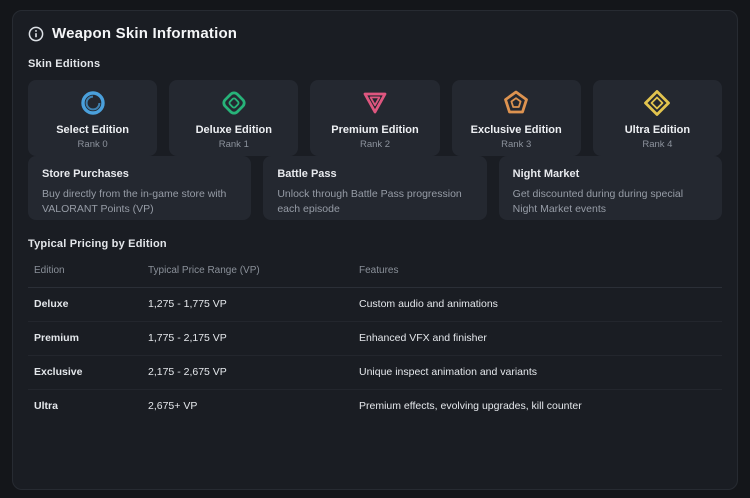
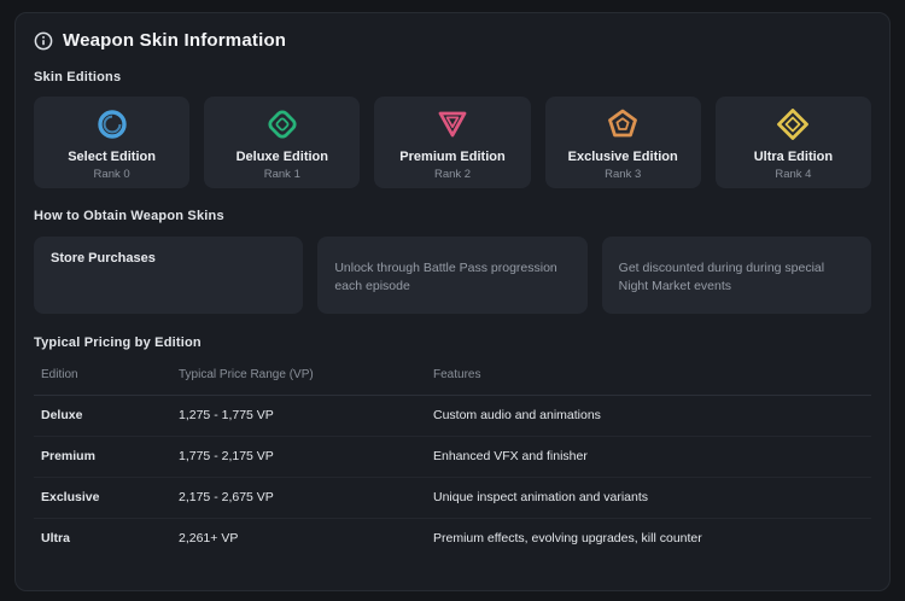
  Weapon Skin Information
  Skin Editions
  Select Edition
  Rank 0
  Deluxe Edition
  Rank 1
  Premium Edition
  Rank 2
  Exclusive Edition
  Rank 3
  Ultra Edition
  Rank 4
+ How to Obtain Weapon Skins
  Store Purchases
- Buy directly from the in-game store with VALORANT Points (VP)
- Battle Pass
  Unlock through Battle Pass progression each episode
- Night Market
  Get discounted during during special Night Market events
  Typical Pricing by Edition
  Edition	Typical Price Range (VP)	Features
  Deluxe	1,275 - 1,775 VP	Custom audio and animations
  Premium	1,775 - 2,175 VP	Enhanced VFX and finisher
  Exclusive	2,175 - 2,675 VP	Unique inspect animation and variants
- Ultra	2,675+ VP	Premium effects, evolving upgrades, kill counter
+ Ultra	2,261+ VP	Premium effects, evolving upgrades, kill counter
